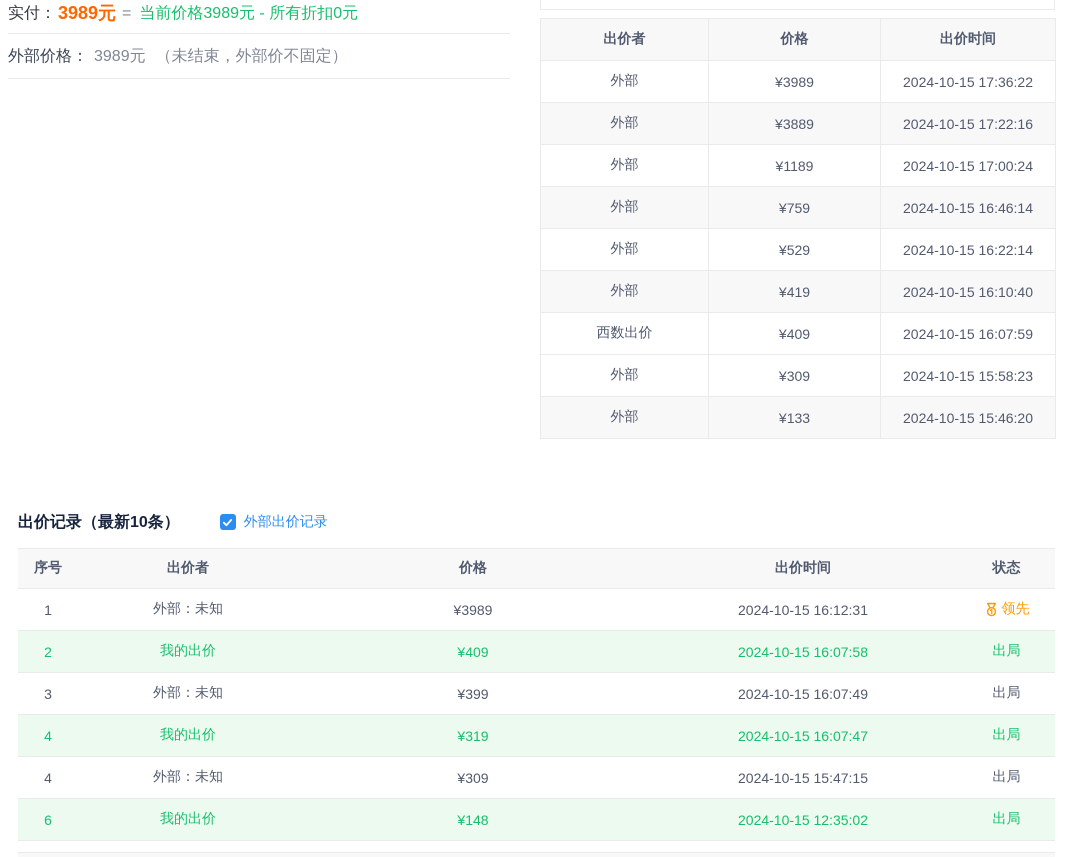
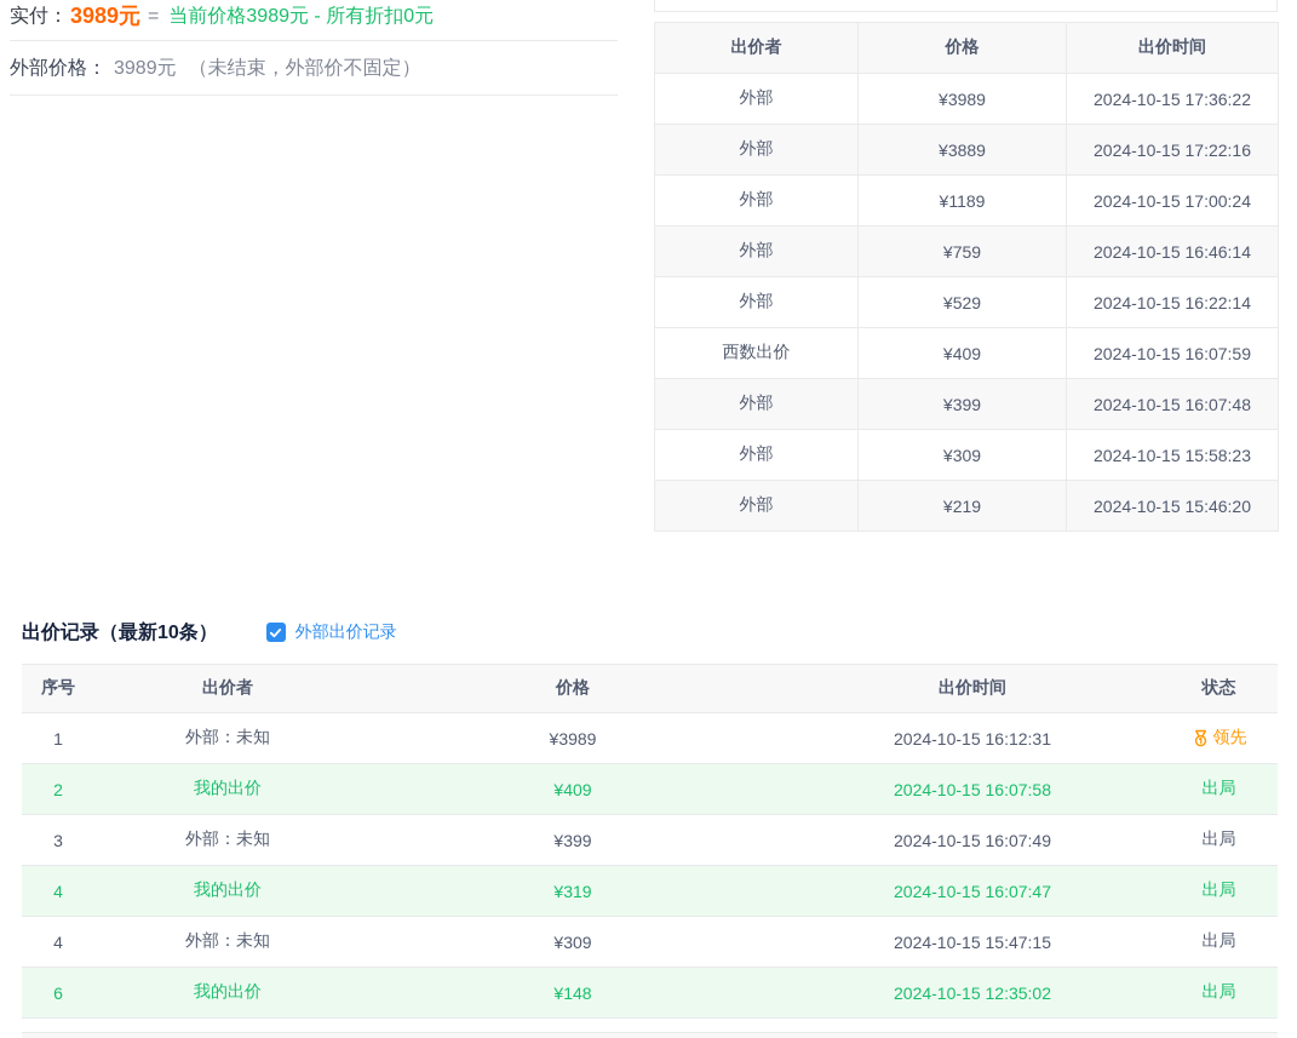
  实付：
  3989元
  =
  当前价格3989元 - 所有折扣0元
  外部价格：
  3989元
  （未结束，外部价不固定）
  出价者	价格	出价时间
  外部	¥3989	2024-10-15 17:36:22
  外部	¥3889	2024-10-15 17:22:16
  外部	¥1189	2024-10-15 17:00:24
  外部	¥759	2024-10-15 16:46:14
  外部	¥529	2024-10-15 16:22:14
- 外部	¥419	2024-10-15 16:10:40
  西数出价	¥409	2024-10-15 16:07:59
+ 外部	¥399	2024-10-15 16:07:48
  外部	¥309	2024-10-15 15:58:23
- 外部	¥133	2024-10-15 15:46:20
+ 外部	¥219	2024-10-15 15:46:20
  出价记录（最新10条）
  外部出价记录
  序号	出价者	价格	出价时间	状态
  1	外部：未知	¥3989	2024-10-15 16:12:31	领先
  2	我的出价	¥409	2024-10-15 16:07:58	出局
  3	外部：未知	¥399	2024-10-15 16:07:49	出局
  4	我的出价	¥319	2024-10-15 16:07:47	出局
  4	外部：未知	¥309	2024-10-15 15:47:15	出局
  6	我的出价	¥148	2024-10-15 12:35:02	出局
